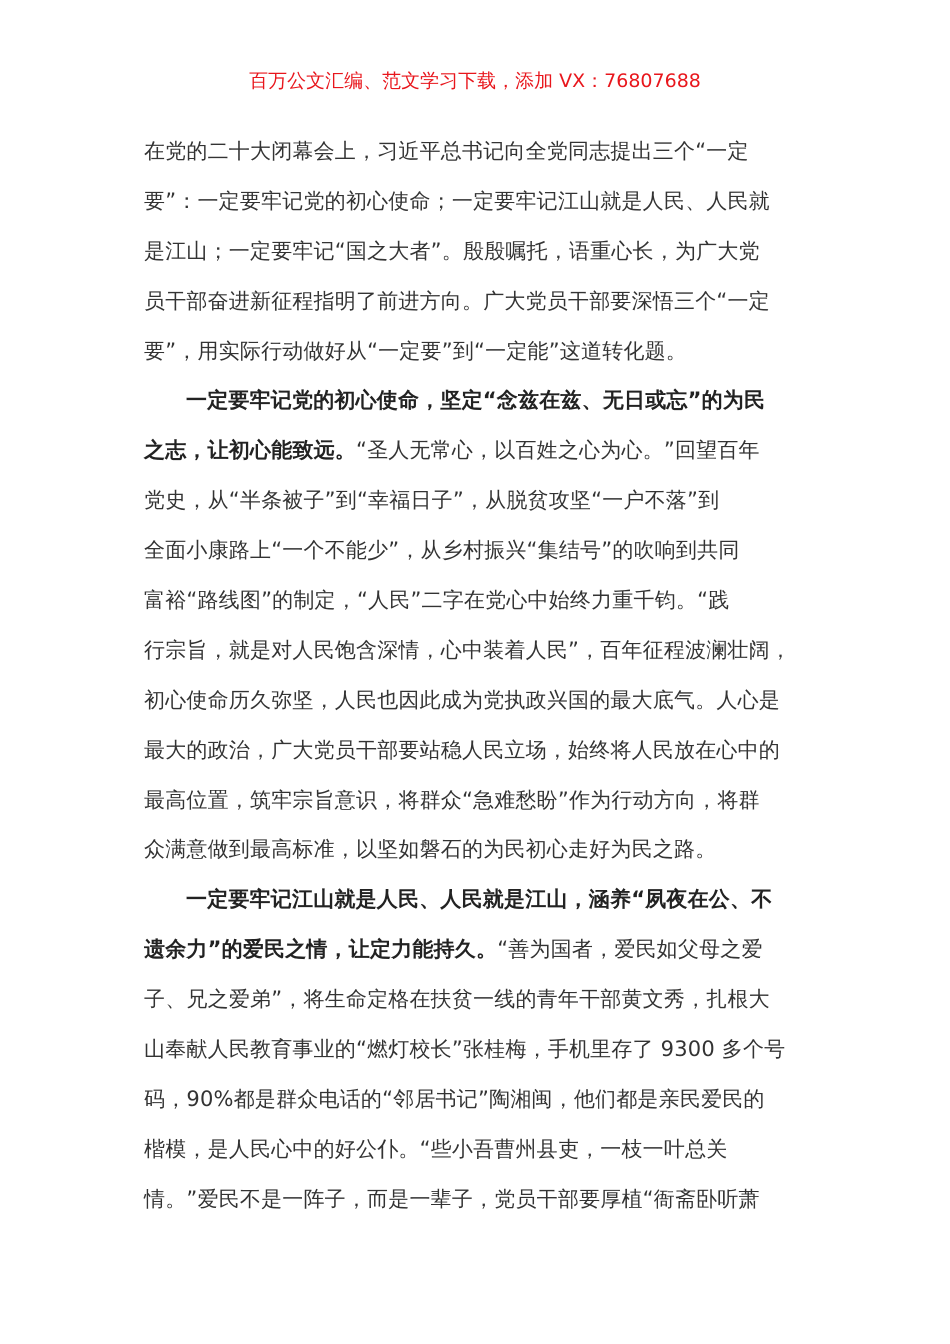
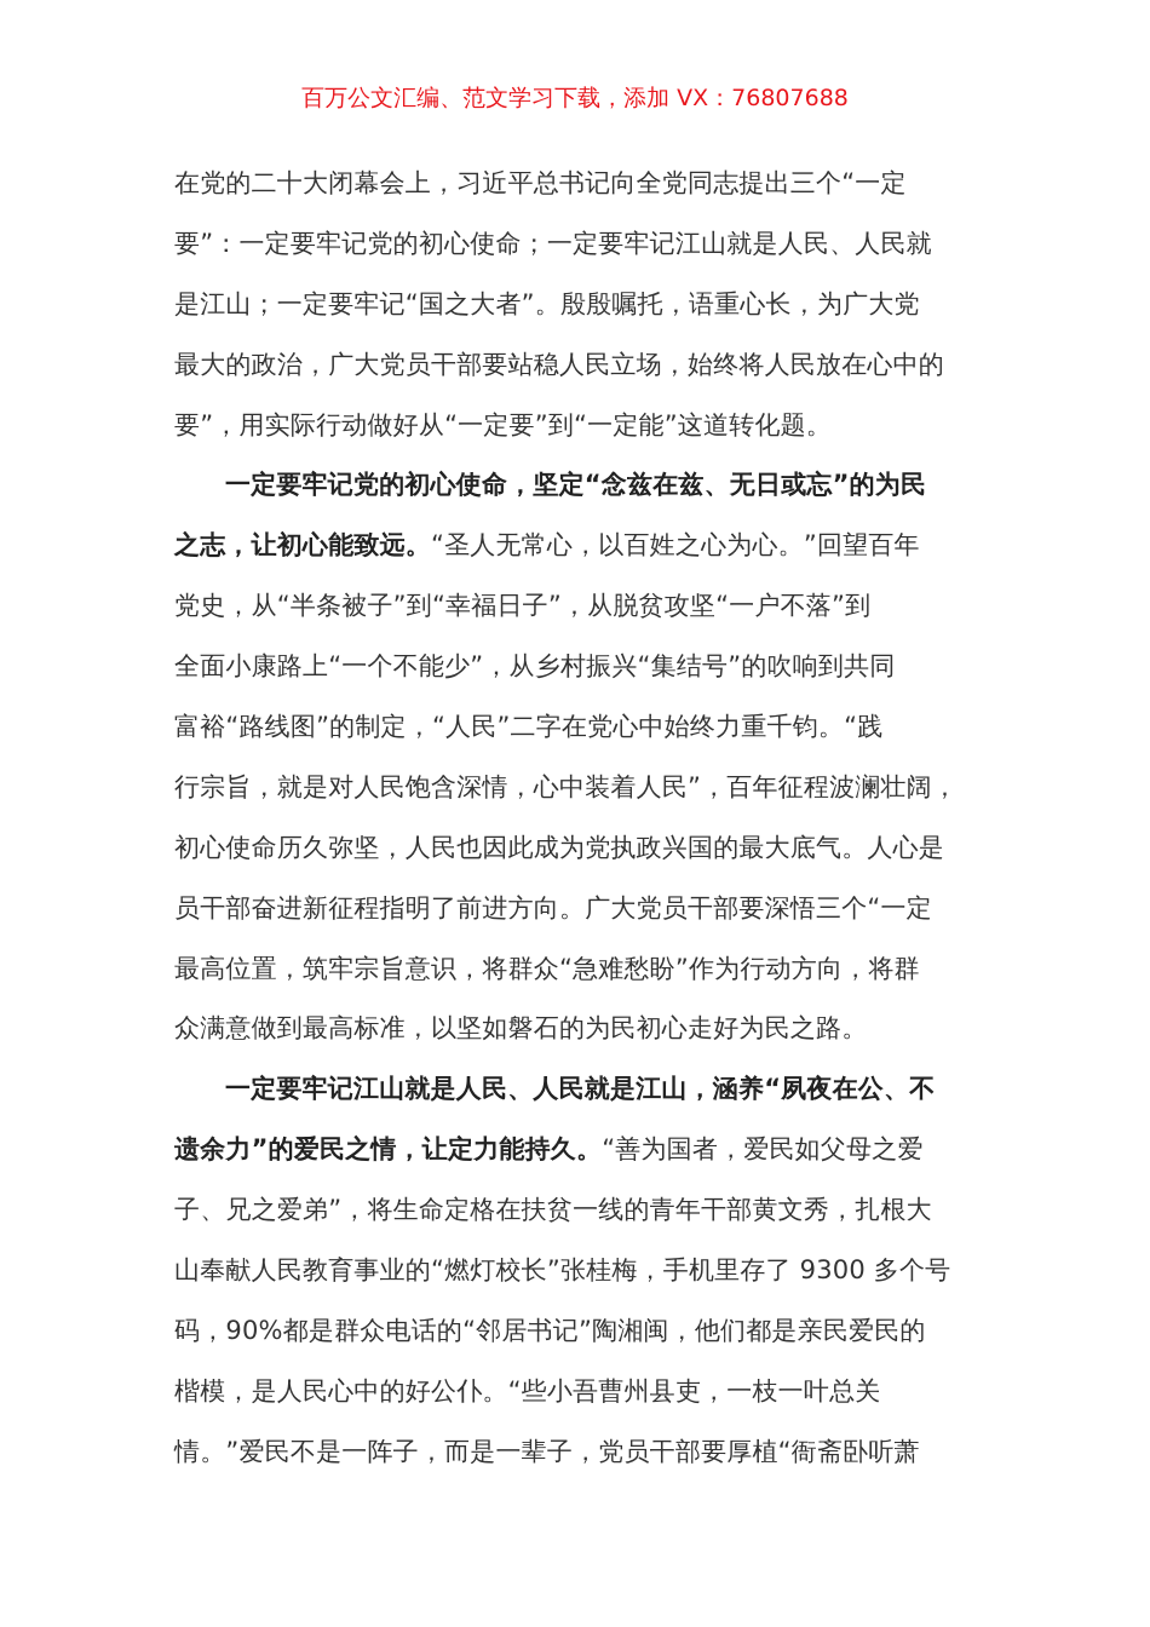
  百万公文汇编、范文学习下载，添加 VX：76807688
  在党的二十大闭幕会上，习近平总书记向全党同志提出三个“一定
  要”：一定要牢记党的初心使命；一定要牢记江山就是人民、人民就
  是江山；一定要牢记“国之大者”。殷殷嘱托，语重心长，为广大党
- 员干部奋进新征程指明了前进方向。广大党员干部要深悟三个“一定
+ 最大的政治，广大党员干部要站稳人民立场，始终将人民放在心中的
  要”，用实际行动做好从“一定要”到“一定能”这道转化题。
  一定要牢记党的初心使命，坚定“念兹在兹、无日或忘”的为民
  之志，让初心能致远。“圣人无常心，以百姓之心为心。”回望百年
  党史，从“半条被子”到“幸福日子”，从脱贫攻坚“一户不落”到
  全面小康路上“一个不能少”，从乡村振兴“集结号”的吹响到共同
  富裕“路线图”的制定，“人民”二字在党心中始终力重千钧。“践
  行宗旨，就是对人民饱含深情，心中装着人民”，百年征程波澜壮阔，
  初心使命历久弥坚，人民也因此成为党执政兴国的最大底气。人心是
- 最大的政治，广大党员干部要站稳人民立场，始终将人民放在心中的
+ 员干部奋进新征程指明了前进方向。广大党员干部要深悟三个“一定
  最高位置，筑牢宗旨意识，将群众“急难愁盼”作为行动方向，将群
  众满意做到最高标准，以坚如磐石的为民初心走好为民之路。
  一定要牢记江山就是人民、人民就是江山，涵养“夙夜在公、不
  遗余力”的爱民之情，让定力能持久。“善为国者，爱民如父母之爱
  子、兄之爱弟”，将生命定格在扶贫一线的青年干部黄文秀，扎根大
  山奉献人民教育事业的“燃灯校长”张桂梅，手机里存了 9300 多个号
  码，90%都是群众电话的“邻居书记”陶湘闽，他们都是亲民爱民的
  楷模，是人民心中的好公仆。“些小吾曹州县吏，一枝一叶总关
  情。”爱民不是一阵子，而是一辈子，党员干部要厚植“衙斋卧听萧
